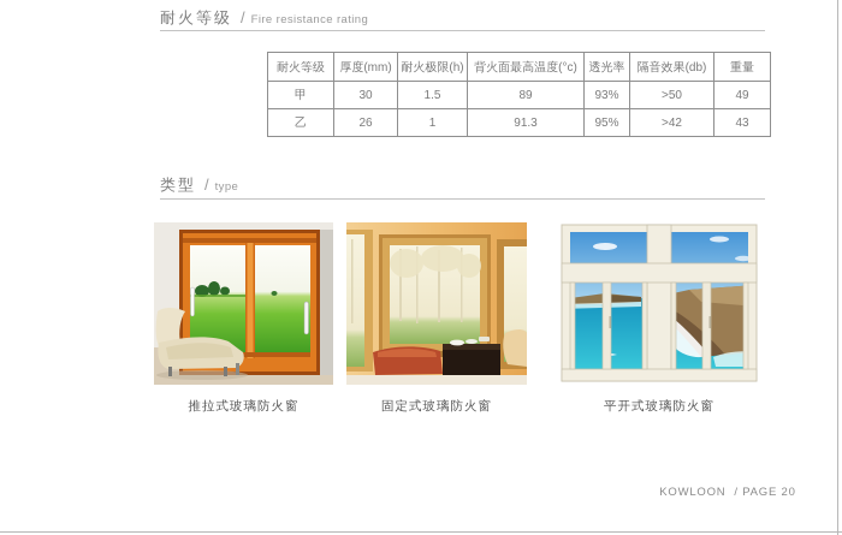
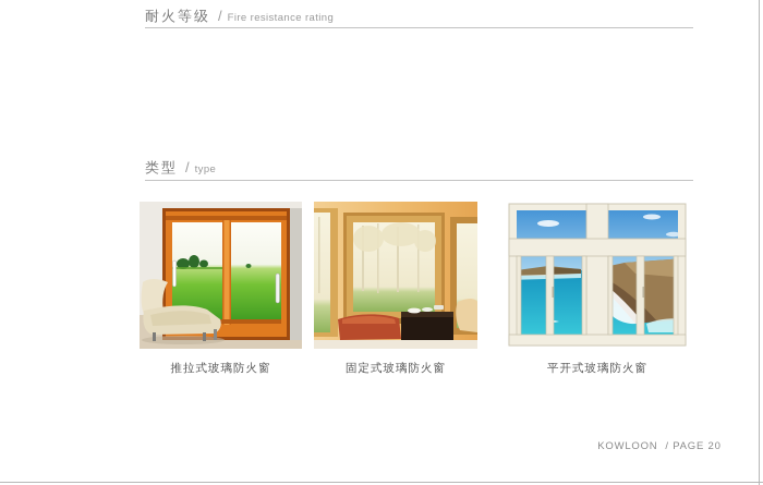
  耐火等级
  /
  Fire resistance rating
- 耐火等级	厚度(mm)	耐火极限(h)	背火面最高温度(°c)	透光率	隔音效果(db)	重量
- 甲	30	1.5	89	93%	>50	49
- 乙	26	1	91.3	95%	>42	43
  类型
  /
  type
  推拉式玻璃防火窗
  固定式玻璃防火窗
  平开式玻璃防火窗
  KOWLOON / PAGE 20
